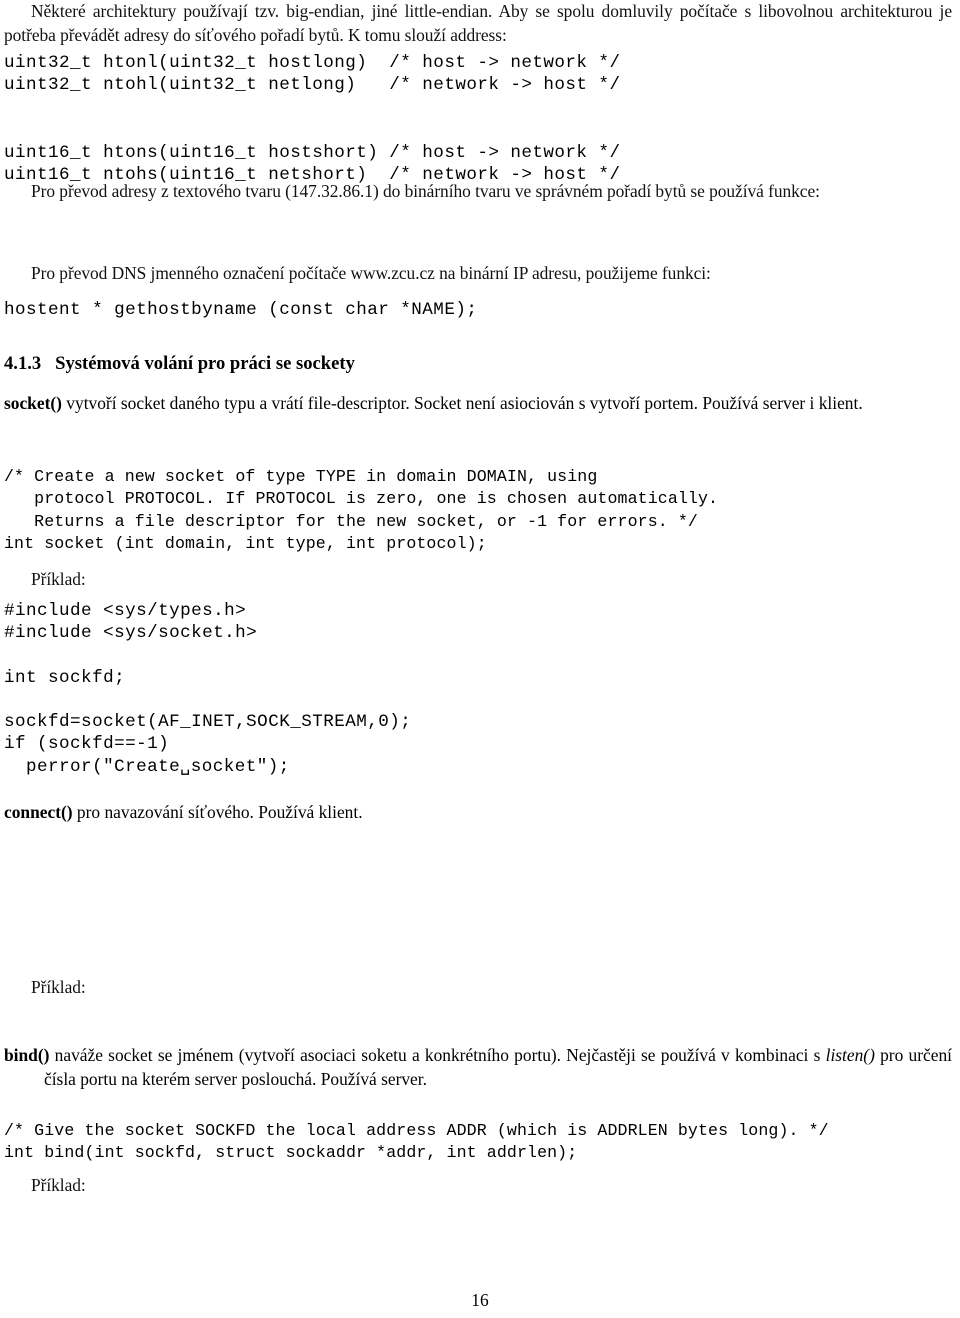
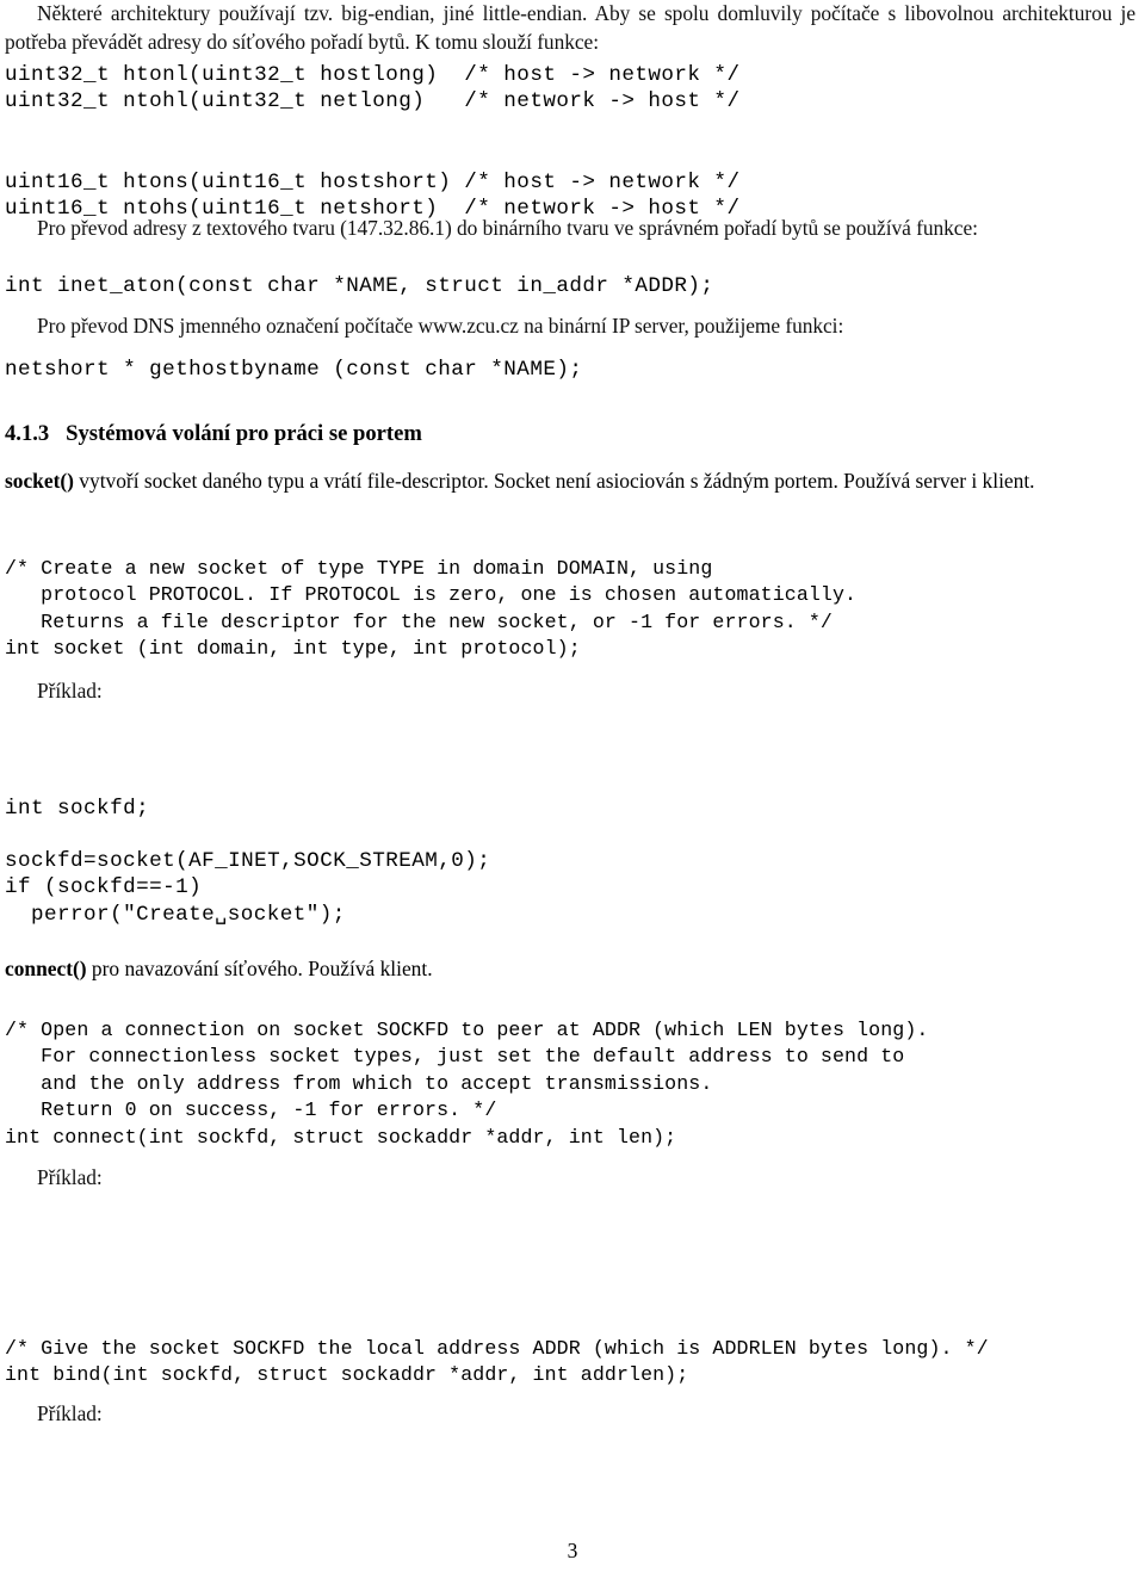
- Některé architektury používají tzv. big-endian, jiné little-endian. Aby se spolu domluvily počítače s libovolnou architekturou je potřeba převádět adresy do síťového pořadí bytů. K tomu slouží address:
+ Některé architektury používají tzv. big-endian, jiné little-endian. Aby se spolu domluvily počítače s libovolnou architekturou je potřeba převádět adresy do síťového pořadí bytů. K tomu slouží funkce:
  uint32_t htonl(uint32_t hostlong) /* host -> network */
  uint32_t ntohl(uint32_t netlong) /* network -> host */
  uint16_t htons(uint16_t hostshort) /* host -> network */
  uint16_t ntohs(uint16_t netshort) /* network -> host */
  Pro převod adresy z textového tvaru (147.32.86.1) do binárního tvaru ve správném pořadí bytů se používá funkce:
+ int inet_aton(const char *NAME, struct in_addr *ADDR);
- Pro převod DNS jmenného označení počítače www.zcu.cz na binární IP adresu, použijeme funkci:
+ Pro převod DNS jmenného označení počítače www.zcu.cz na binární IP server, použijeme funkci:
- hostent * gethostbyname (const char *NAME);
+ netshort * gethostbyname (const char *NAME);
- 4.1.3 Systémová volání pro práci se sockety
+ 4.1.3 Systémová volání pro práci se portem
- socket() vytvoří socket daného typu a vrátí file-descriptor. Socket není asiociován s vytvoří portem. Používá server i klient.
+ socket() vytvoří socket daného typu a vrátí file-descriptor. Socket není asiociován s žádným portem. Používá server i klient.
  /* Create a new socket of type TYPE in domain DOMAIN, using
  protocol PROTOCOL. If PROTOCOL is zero, one is chosen automatically.
  Returns a file descriptor for the new socket, or -1 for errors. */
  int socket (int domain, int type, int protocol);
  Příklad:
- #include <sys/types.h>
- #include <sys/socket.h>
  int sockfd;
  sockfd=socket(AF_INET,SOCK_STREAM,0);
  if (sockfd==-1)
  perror("Create socket");
  connect() pro navazování síťového. Používá klient.
+ /* Open a connection on socket SOCKFD to peer at ADDR (which LEN bytes long).
+ For connectionless socket types, just set the default address to send to
+ and the only address from which to accept transmissions.
+ Return 0 on success, -1 for errors. */
+ int connect(int sockfd, struct sockaddr *addr, int len);
  Příklad:
- bind() naváže socket se jménem (vytvoří asociaci soketu a konkrétního portu). Nejčastěji se používá v kombinaci s listen() pro určení čísla portu na kterém server poslouchá. Používá server.
  /* Give the socket SOCKFD the local address ADDR (which is ADDRLEN bytes long). */
  int bind(int sockfd, struct sockaddr *addr, int addrlen);
  Příklad:
- 16
+ 3
